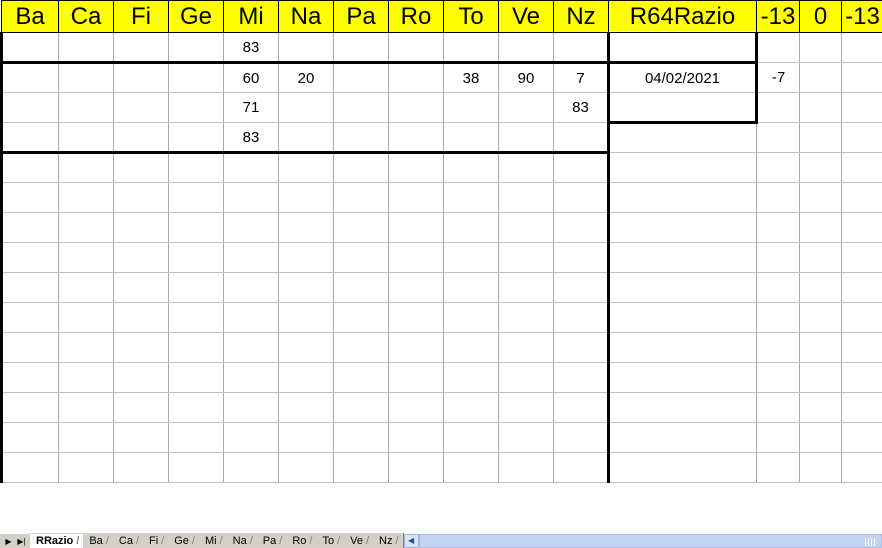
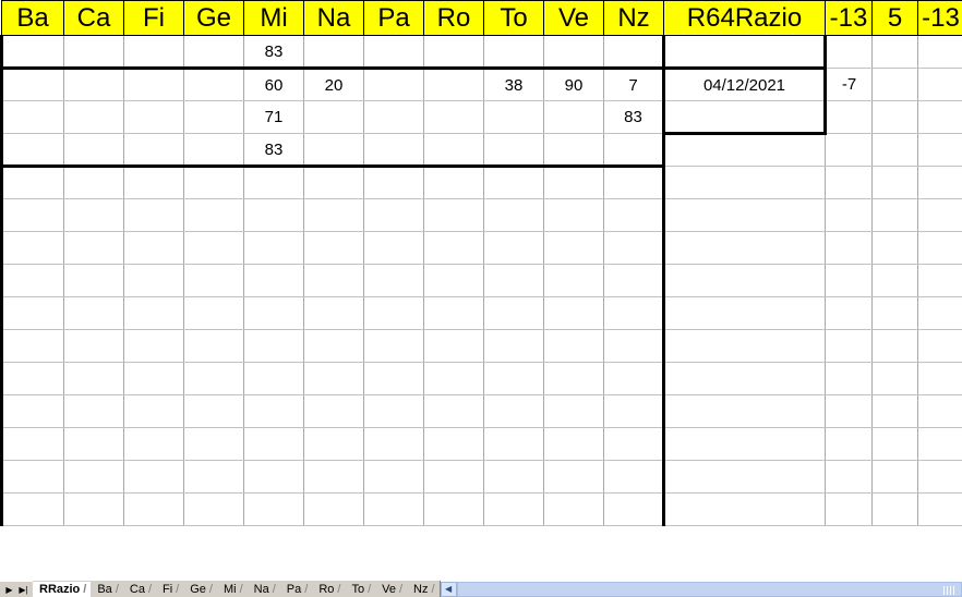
- Ba	Ca	Fi	Ge	Mi	Na	Pa	Ro	To	Ve	Nz	R64Razio	-13	0	-13
+ Ba	Ca	Fi	Ge	Mi	Na	Pa	Ro	To	Ve	Nz	R64Razio	-13	5	-13
  				83
- 				60	20			38	90	7	04/02/2021	-7
+ 				60	20			38	90	7	04/12/2021	-7
  				71						83
  				83
  ▶
  ▶|
  RRazio /
  Ba /
  Ca /
  Fi /
  Ge /
  Mi /
  Na /
  Pa /
  Ro /
  To /
  Ve /
  Nz /
  ◀
